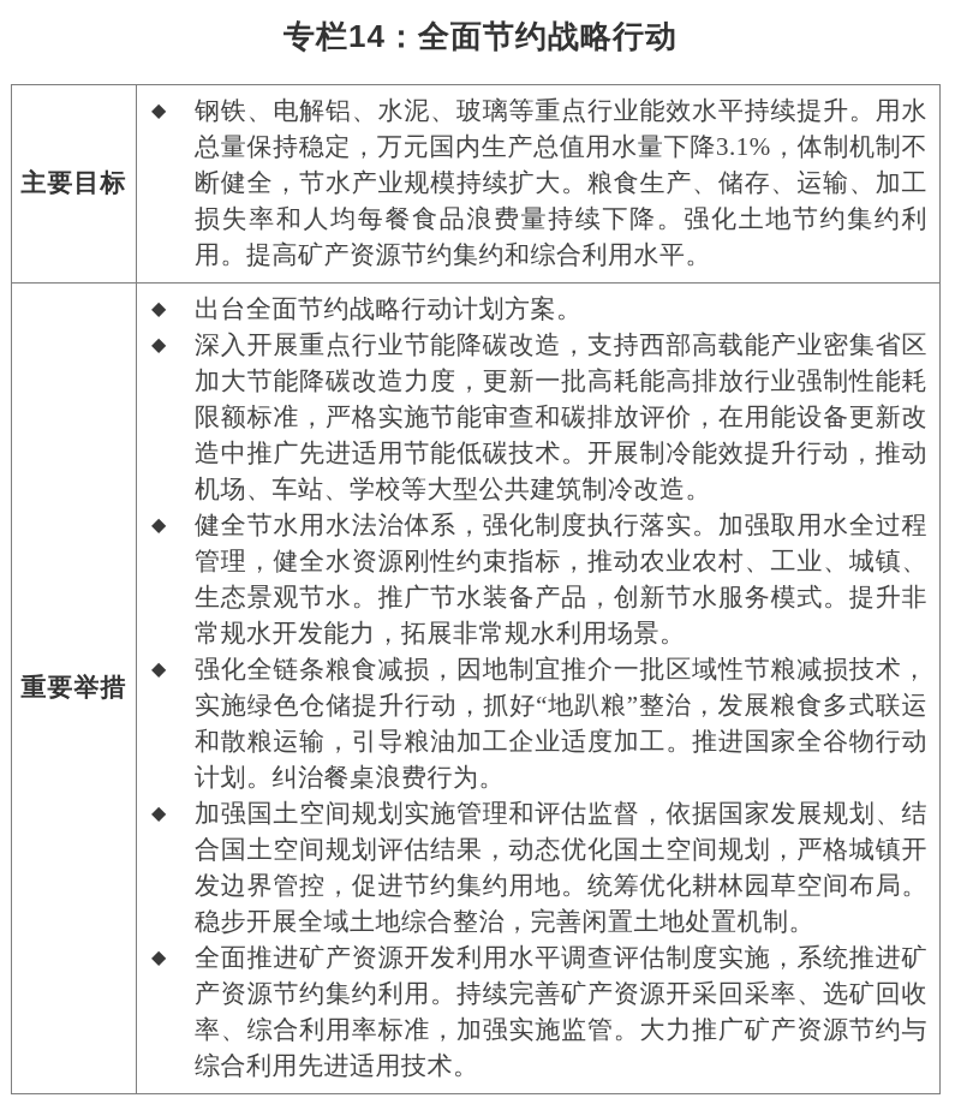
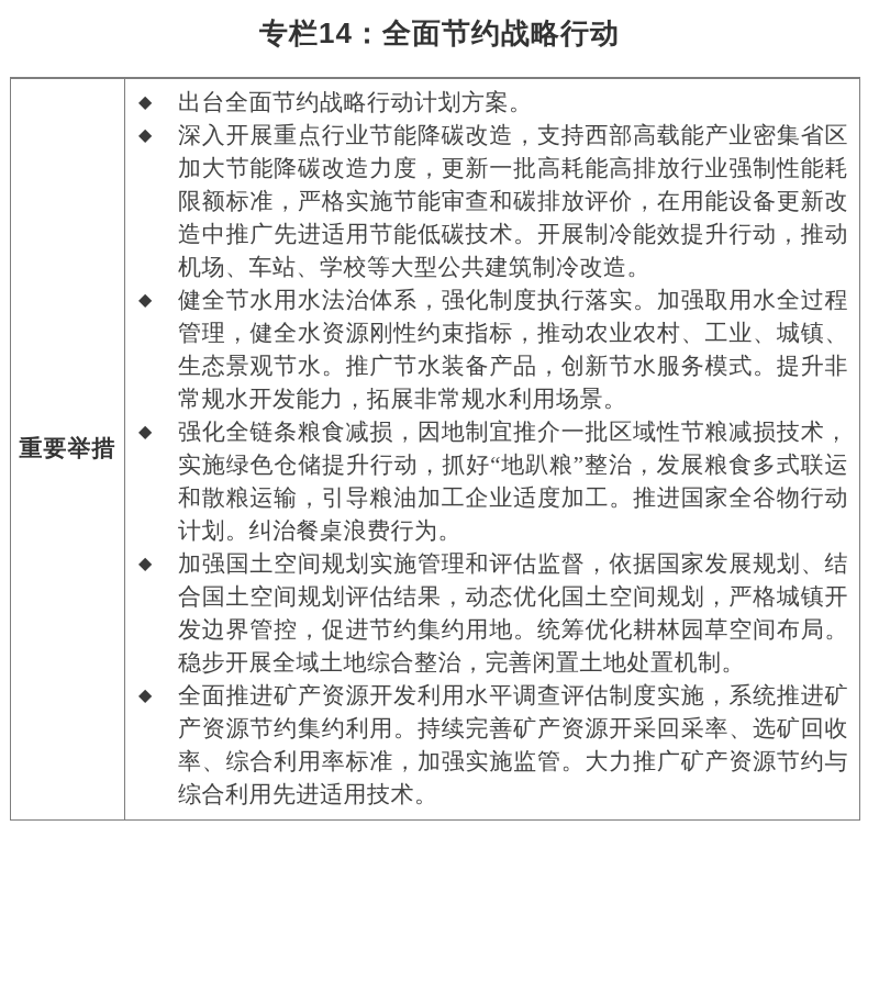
  专栏14：全面节约战略行动
- 主要目标	◆ 钢铁、电解铝、水泥、玻璃等重点行业能效水平持续提升。用水总量保持稳定，万元国内生产总值用水量下降3.1%，体制机制不断健全，节水产业规模持续扩大。粮食生产、储存、运输、加工损失率和人均每餐食品浪费量持续下降。强化土地节约集约利用。提高矿产资源节约集约和综合利用水平。
  重要举措	◆ 出台全面节约战略行动计划方案。◆ 深入开展重点行业节能降碳改造，支持西部高载能产业密集省区加大节能降碳改造力度，更新一批高耗能高排放行业强制性能耗限额标准，严格实施节能审查和碳排放评价，在用能设备更新改造中推广先进适用节能低碳技术。开展制冷能效提升行动，推动机场、车站、学校等大型公共建筑制冷改造。◆ 健全节水用水法治体系，强化制度执行落实。加强取用水全过程管理，健全水资源刚性约束指标，推动农业农村、工业、城镇、生态景观节水。推广节水装备产品，创新节水服务模式。提升非常规水开发能力，拓展非常规水利用场景。◆ 强化全链条粮食减损，因地制宜推介一批区域性节粮减损技术，实施绿色仓储提升行动，抓好“地趴粮”整治，发展粮食多式联运和散粮运输，引导粮油加工企业适度加工。推进国家全谷物行动计划。纠治餐桌浪费行为。◆ 加强国土空间规划实施管理和评估监督，依据国家发展规划、结合国土空间规划评估结果，动态优化国土空间规划，严格城镇开发边界管控，促进节约集约用地。统筹优化耕林园草空间布局。稳步开展全域土地综合整治，完善闲置土地处置机制。◆ 全面推进矿产资源开发利用水平调查评估制度实施，系统推进矿产资源节约集约利用。持续完善矿产资源开采回采率、选矿回收率、综合利用率标准，加强实施监管。大力推广矿产资源节约与综合利用先进适用技术。
